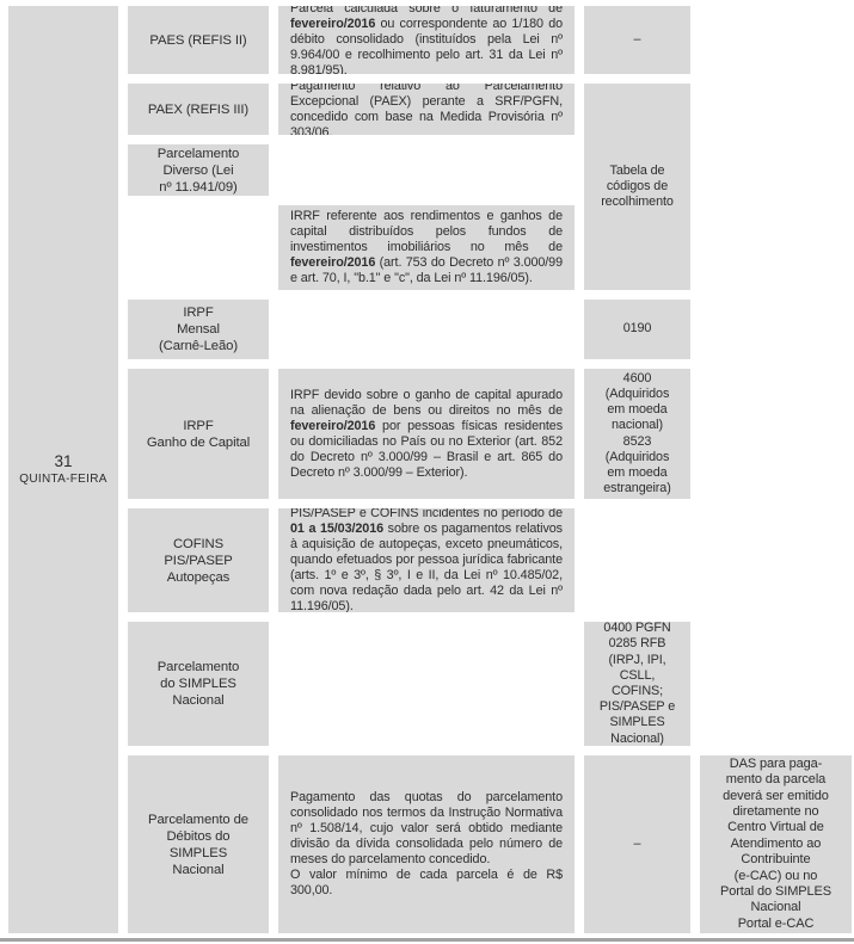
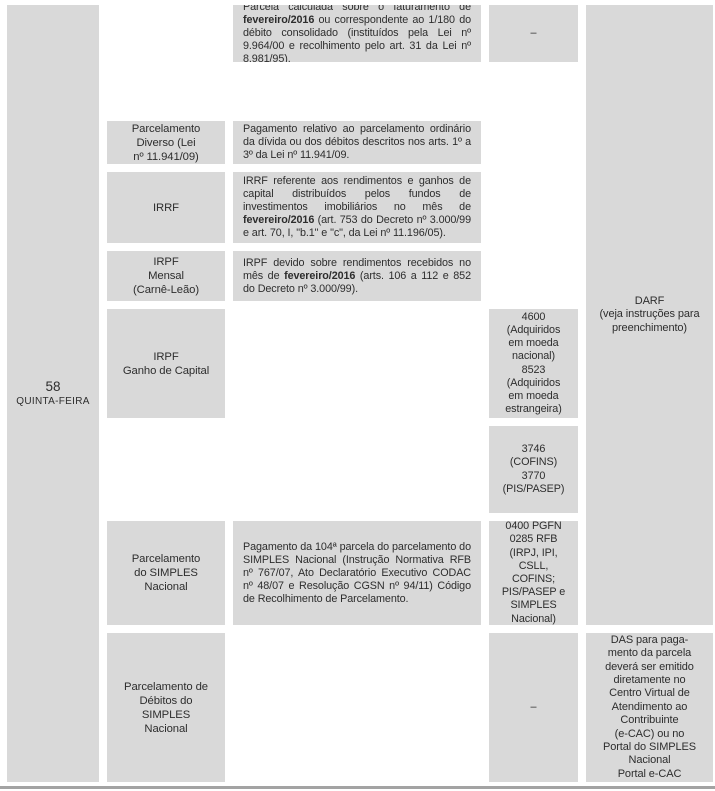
- 31
+ 58
  QUINTA-FEIRA
- PAES (REFIS II)
  Parcela calculada sobre o faturamento de fevereiro/2016 ou correspondente ao 1/180 do débito consolidado (instituídos pela Lei nº 9.964/00 e recolhimento pelo art. 31 da Lei nº 8.981/95).
- PAEX (REFIS III)
- Pagamento relativo ao Parcelamento Excepcional (PAEX) perante a SRF/PGFN, concedido com base na Medida Provisória nº 303/06.
  Parcelamento
  Diverso (Lei
  nº 11.941/09)
+ Pagamento relativo ao parcelamento ordinário da dívida ou dos débitos descritos nos arts. 1º a 3º da Lei nº 11.941/09.
+ IRRF
  IRRF referente aos rendimentos e ganhos de capital distribuídos pelos fundos de investimentos imobiliários no mês de fevereiro/2016 (art. 753 do Decreto nº 3.000/99 e art. 70, I, "b.1" e "c", da Lei nº 11.196/05).
  IRPF
  Mensal
  (Carnê-Leão)
+ IRPF devido sobre rendimentos recebidos no mês de fevereiro/2016 (arts. 106 a 112 e 852 do Decreto nº 3.000/99).
  IRPF
  Ganho de Capital
- IRPF devido sobre o ganho de capital apurado na alienação de bens ou direitos no mês de fevereiro/2016 por pessoas físicas residentes ou domiciliadas no País ou no Exterior (art. 852 do Decreto nº 3.000/99 – Brasil e art. 865 do Decreto nº 3.000/99 – Exterior).
- COFINS
- PIS/PASEP
- Autopeças
- PIS/PASEP e COFINS incidentes no período de 01 a 15/03/2016 sobre os pagamentos relativos à aquisição de autopeças, exceto pneumáticos, quando efetuados por pessoa jurídica fabricante (arts. 1º e 3º, § 3º, I e II, da Lei nº 10.485/02, com nova redação dada pelo art. 42 da Lei nº 11.196/05).
  Parcelamento
  do SIMPLES
  Nacional
+ Pagamento da 104ª parcela do parcelamento do SIMPLES Nacional (Instrução Normativa RFB nº 767/07, Ato Declaratório Executivo CODAC nº 48/07 e Resolução CGSN nº 94/11) Código de Recolhimento de Parcelamento.
  Parcelamento de
  Débitos do
  SIMPLES
  Nacional
- Pagamento das quotas do parcelamento consolidado nos termos da Instrução Normativa nº 1.508/14, cujo valor será obtido mediante divisão da dívida consolidada pelo número de meses do parcelamento concedido.
- O valor mínimo de cada parcela é de R$ 300,00.
  –
- Tabela de
- códigos de
- recolhimento
- 0190
  4600
  (Adquiridos
  em moeda
  nacional)
  8523
  (Adquiridos
  em moeda
  estrangeira)
+ 3746
+ (COFINS)
+ 3770
+ (PIS/PASEP)
  0400 PGFN
  0285 RFB
  (IRPJ, IPI,
  CSLL,
  COFINS;
  PIS/PASEP e
  SIMPLES
  Nacional)
  –
+ DARF
+ (veja instruções para
+ preenchimento)
  DAS para paga-
  mento da parcela
  deverá ser emitido
  diretamente no
  Centro Virtual de
  Atendimento ao
  Contribuinte
  (e-CAC) ou no
  Portal do SIMPLES
  Nacional
  Portal e-CAC
